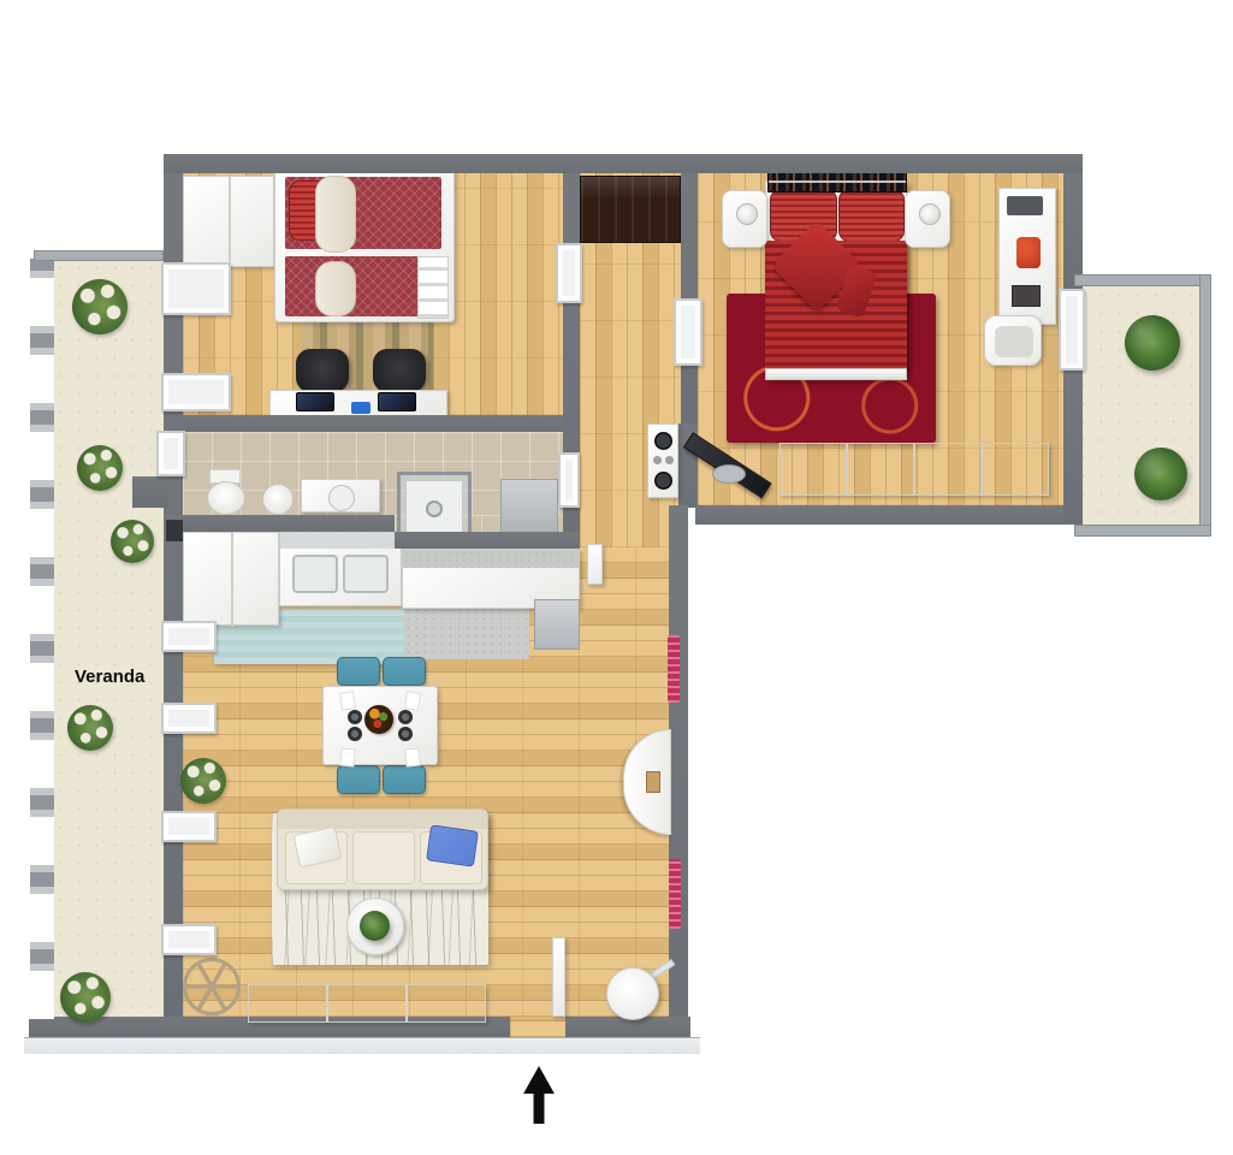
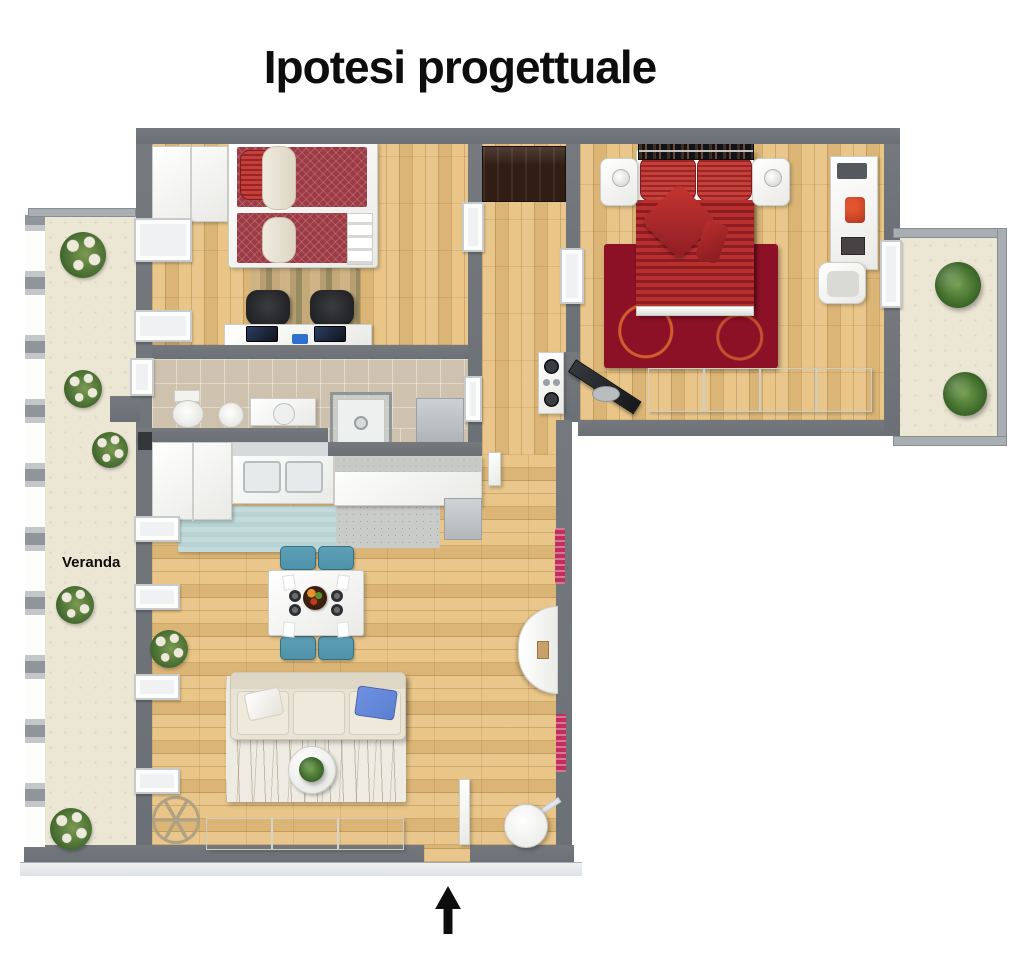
+ Ipotesi progettuale
  Veranda
